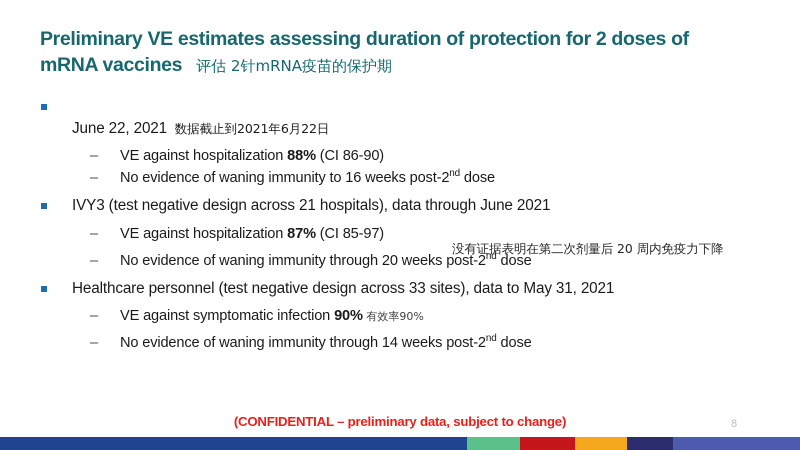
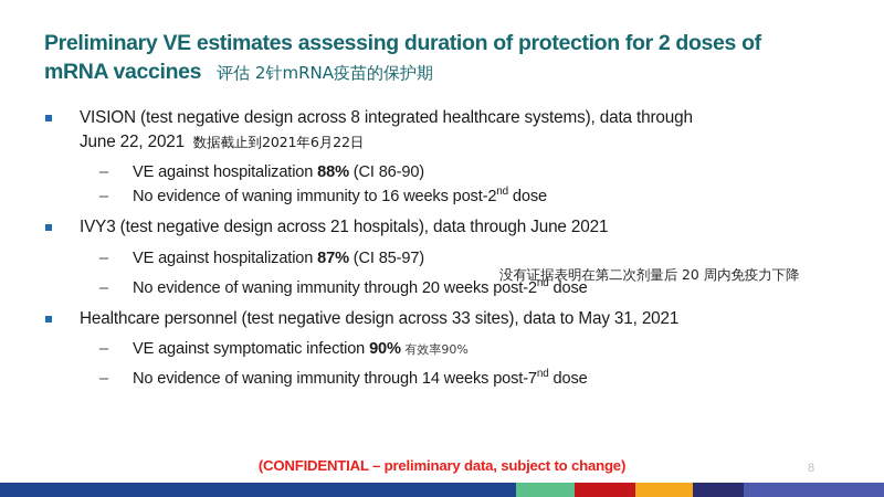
  Preliminary VE estimates assessing duration of protection for 2 doses of
  mRNA vaccines 评估 2针mRNA疫苗的保护期
+ VISION (test negative design across 8 integrated healthcare systems), data through
  June 22, 2021 数据截止到2021年6月22日
  –
  VE against hospitalization 88% (CI 86-90)
  –
  No evidence of waning immunity to 16 weeks post-2nd dose
  IVY3 (test negative design across 21 hospitals), data through June 2021
  –
  VE against hospitalization 87% (CI 85-97)
  –
  No evidence of waning immunity through 20 weeks post-2nd dose
  Healthcare personnel (test negative design across 33 sites), data to May 31, 2021
  –
  VE against symptomatic infection 90% 有效率90%
  –
- No evidence of waning immunity through 14 weeks post-2nd dose
+ No evidence of waning immunity through 14 weeks post-7nd dose
  没有证据表明在第二次剂量后 20 周内免疫力下降
  (CONFIDENTIAL – preliminary data, subject to change)
  8
